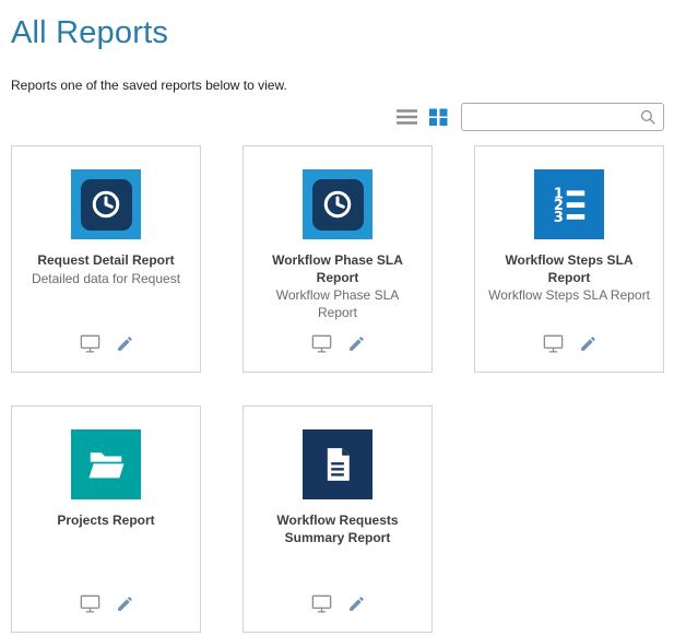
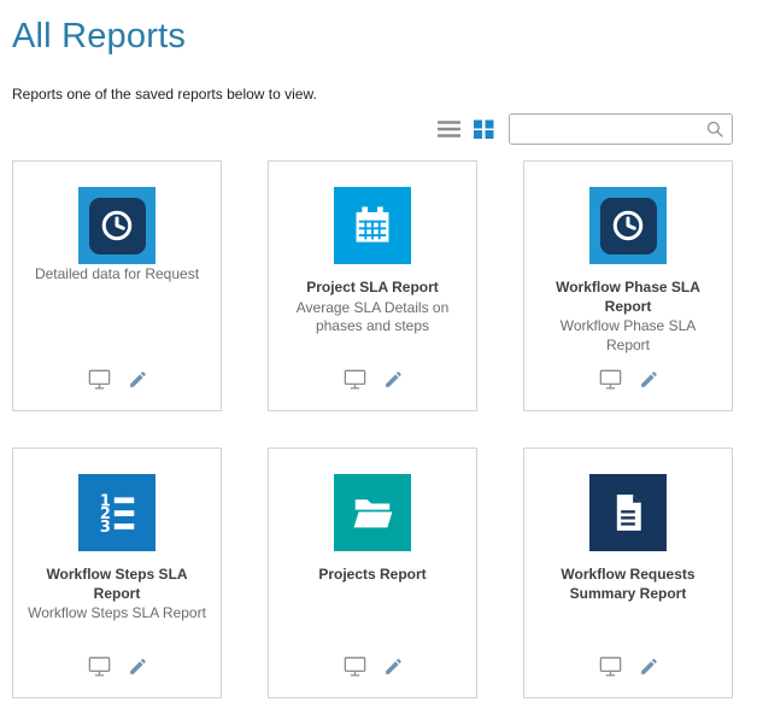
  All Reports
  Reports one of the saved reports below to view.
- Request Detail Report
  Detailed data for Request
+ Project SLA Report
+ Average SLA Details on phases and steps
  Workflow Phase SLA Report
  Workflow Phase SLA Report
  Workflow Steps SLA Report
  Workflow Steps SLA Report
  Projects Report
  Workflow Requests Summary Report
